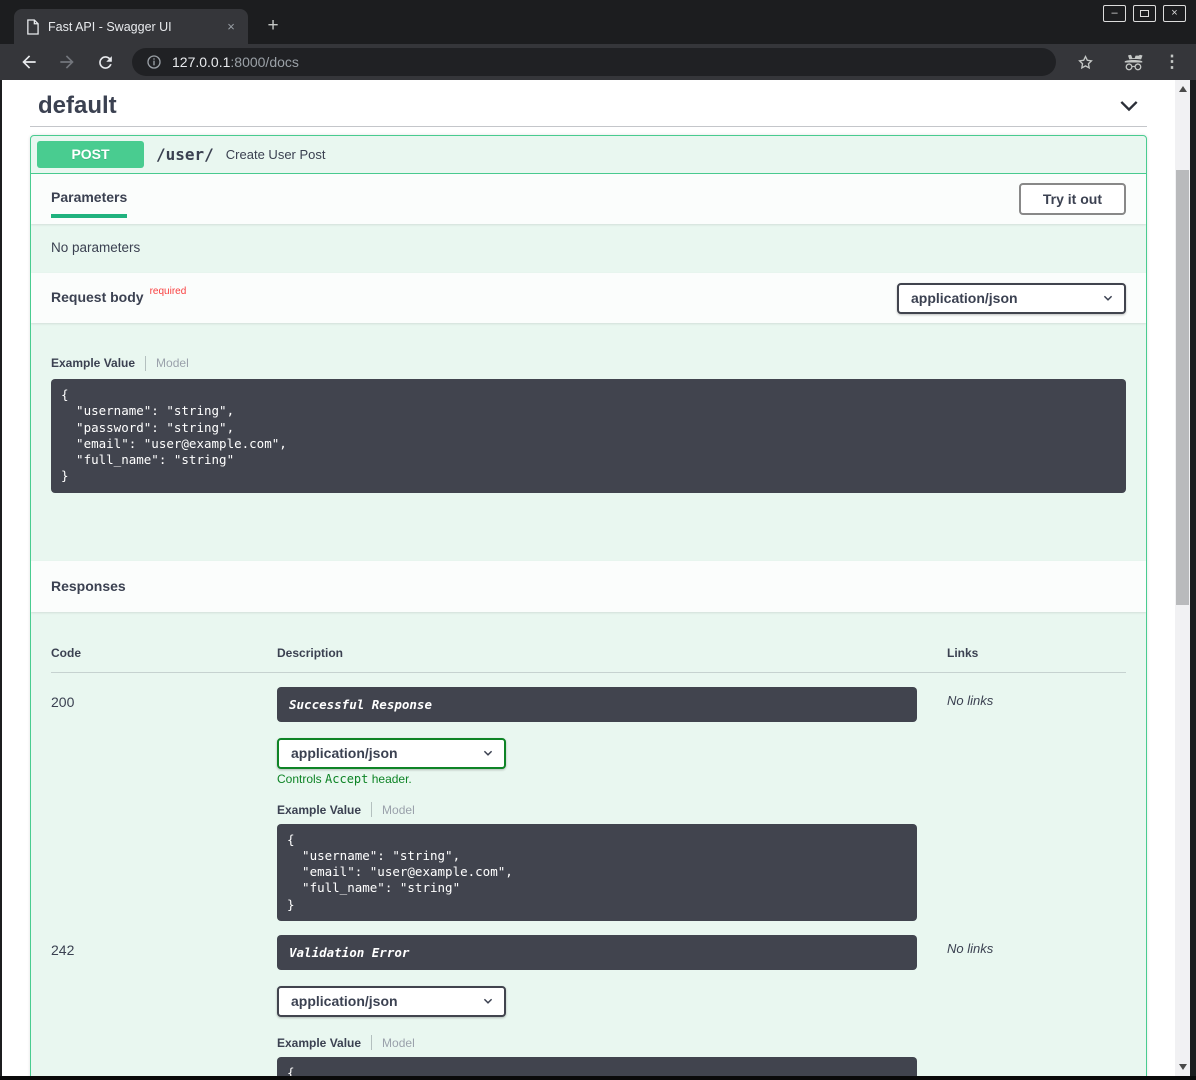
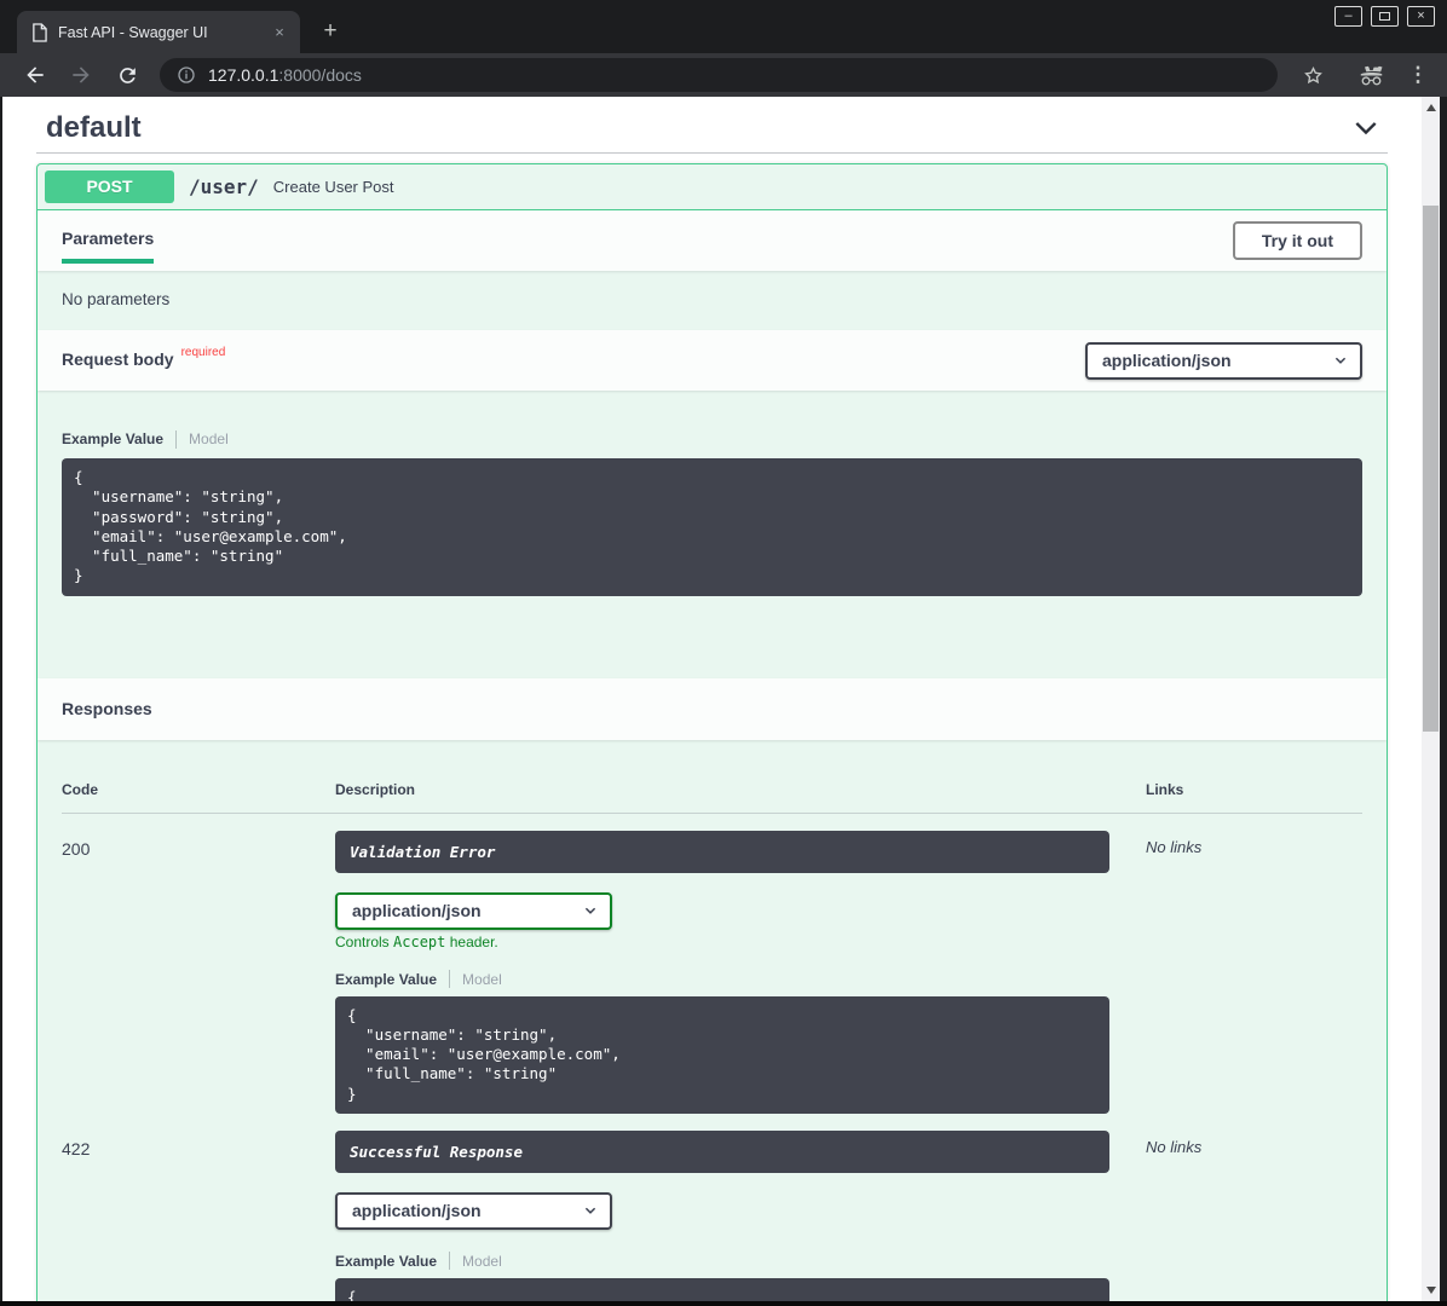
  Fast API - Swagger UI
  ×
  +
  –
  ×
  127.0.0.1:8000/docs
  ⋮
  default
  POST
  /user/
  Create User Post
  Parameters
  Try it out
  No parameters
  Request body required
  application/json
  Example Value
  Model
  {
  "username": "string",
  "password": "string",
  "email": "user@example.com",
  "full_name": "string"
  }
  Responses
  Code
  Description
  Links
  200
- Successful Response
+ Validation Error
  application/json
  Controls Accept header.
  Example Value
  Model
  {
  "username": "string",
  "email": "user@example.com",
  "full_name": "string"
  }
  No links
- 242
+ 422
- Validation Error
+ Successful Response
  application/json
  Example Value
  Model
  {
  No links
